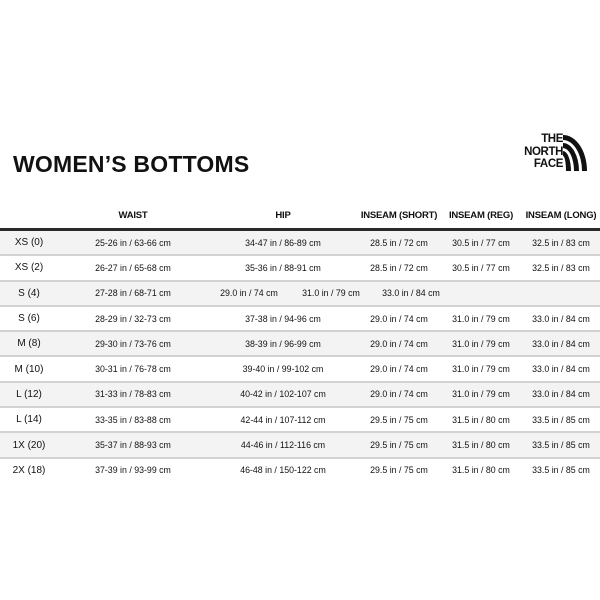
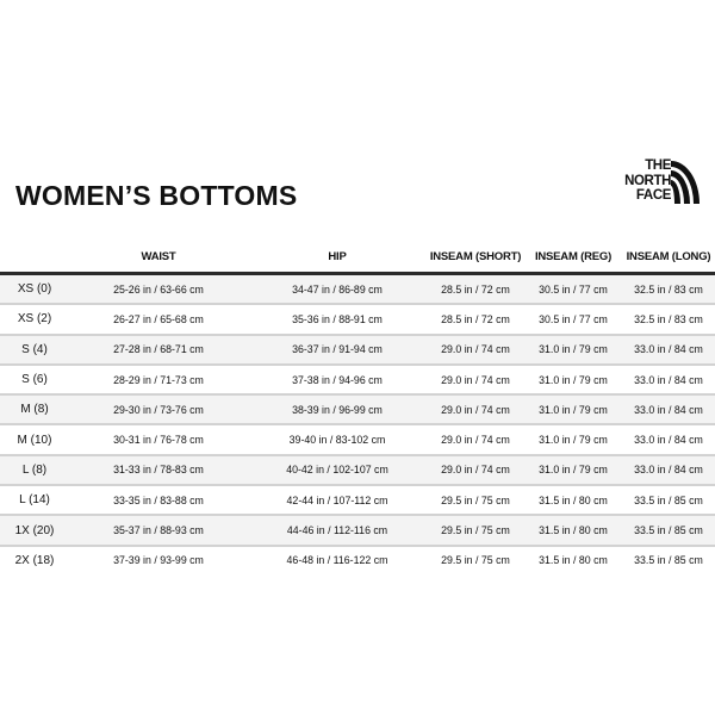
  WOMEN’S BOTTOMS
  THE
  NORTH
  FACE
  WAIST
  HIP
  INSEAM (SHORT)
  INSEAM (REG)
  INSEAM (LONG)
  XS (0)
  25-26 in / 63-66 cm
  34-47 in / 86-89 cm
  28.5 in / 72 cm
  30.5 in / 77 cm
  32.5 in / 83 cm
  XS (2)
  26-27 in / 65-68 cm
  35-36 in / 88-91 cm
  28.5 in / 72 cm
  30.5 in / 77 cm
  32.5 in / 83 cm
  S (4)
  27-28 in / 68-71 cm
+ 36-37 in / 91-94 cm
  29.0 in / 74 cm
  31.0 in / 79 cm
  33.0 in / 84 cm
  S (6)
- 28-29 in / 32-73 cm
+ 28-29 in / 71-73 cm
  37-38 in / 94-96 cm
  29.0 in / 74 cm
  31.0 in / 79 cm
  33.0 in / 84 cm
  M (8)
  29-30 in / 73-76 cm
  38-39 in / 96-99 cm
  29.0 in / 74 cm
  31.0 in / 79 cm
  33.0 in / 84 cm
  M (10)
  30-31 in / 76-78 cm
- 39-40 in / 99-102 cm
+ 39-40 in / 83-102 cm
  29.0 in / 74 cm
  31.0 in / 79 cm
  33.0 in / 84 cm
- L (12)
+ L (8)
  31-33 in / 78-83 cm
  40-42 in / 102-107 cm
  29.0 in / 74 cm
  31.0 in / 79 cm
  33.0 in / 84 cm
  L (14)
  33-35 in / 83-88 cm
  42-44 in / 107-112 cm
  29.5 in / 75 cm
  31.5 in / 80 cm
  33.5 in / 85 cm
  1X (20)
  35-37 in / 88-93 cm
  44-46 in / 112-116 cm
  29.5 in / 75 cm
  31.5 in / 80 cm
  33.5 in / 85 cm
  2X (18)
  37-39 in / 93-99 cm
- 46-48 in / 150-122 cm
+ 46-48 in / 116-122 cm
  29.5 in / 75 cm
  31.5 in / 80 cm
  33.5 in / 85 cm
